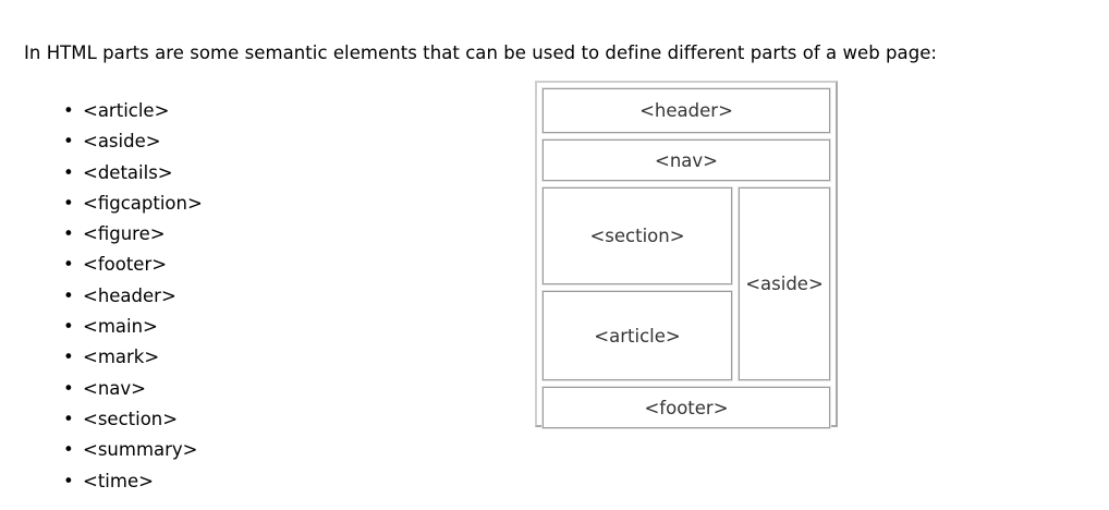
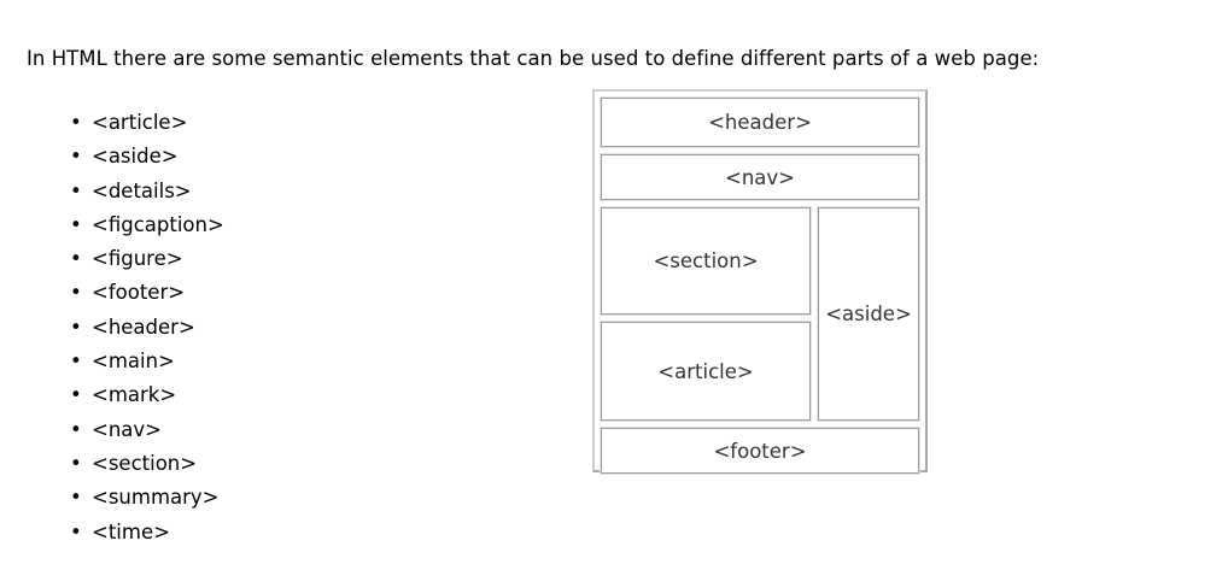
- In HTML parts are some semantic elements that can be used to define different parts of a web page:
+ In HTML there are some semantic elements that can be used to define different parts of a web page:
  •
  <article>
  •
  <aside>
  •
  <details>
  •
  <figcaption>
  •
  <figure>
  •
  <footer>
  •
  <header>
  •
  <main>
  •
  <mark>
  •
  <nav>
  •
  <section>
  •
  <summary>
  •
  <time>
  <header>
  <nav>
  <section>
  <article>
  <aside>
  <footer>
